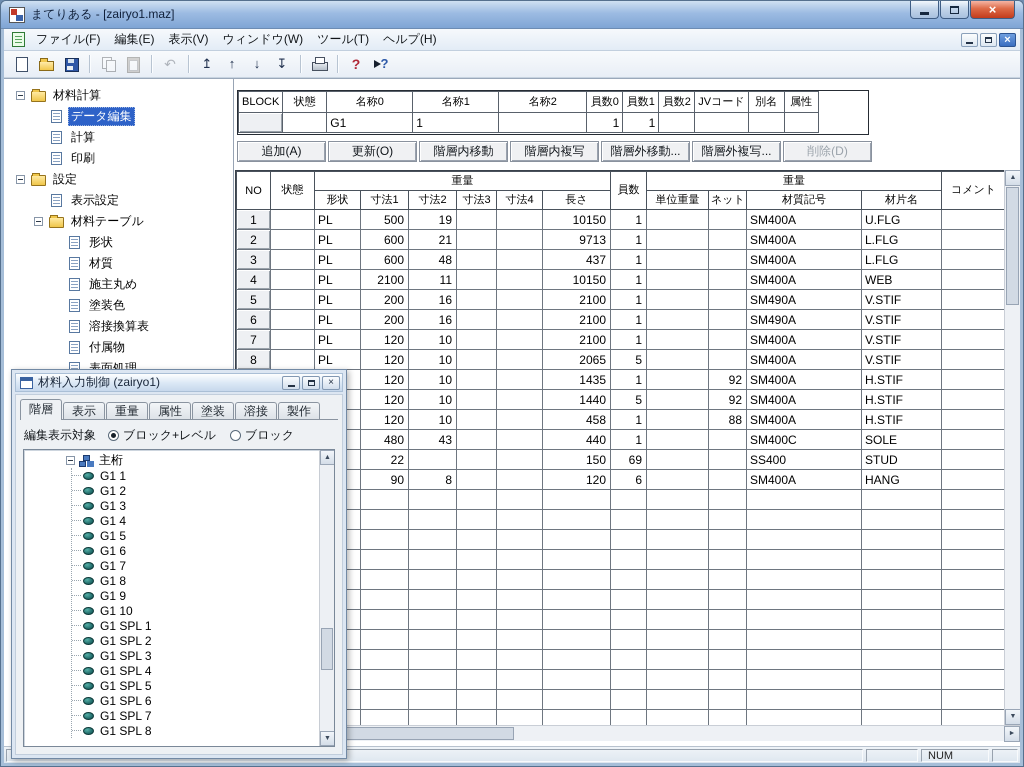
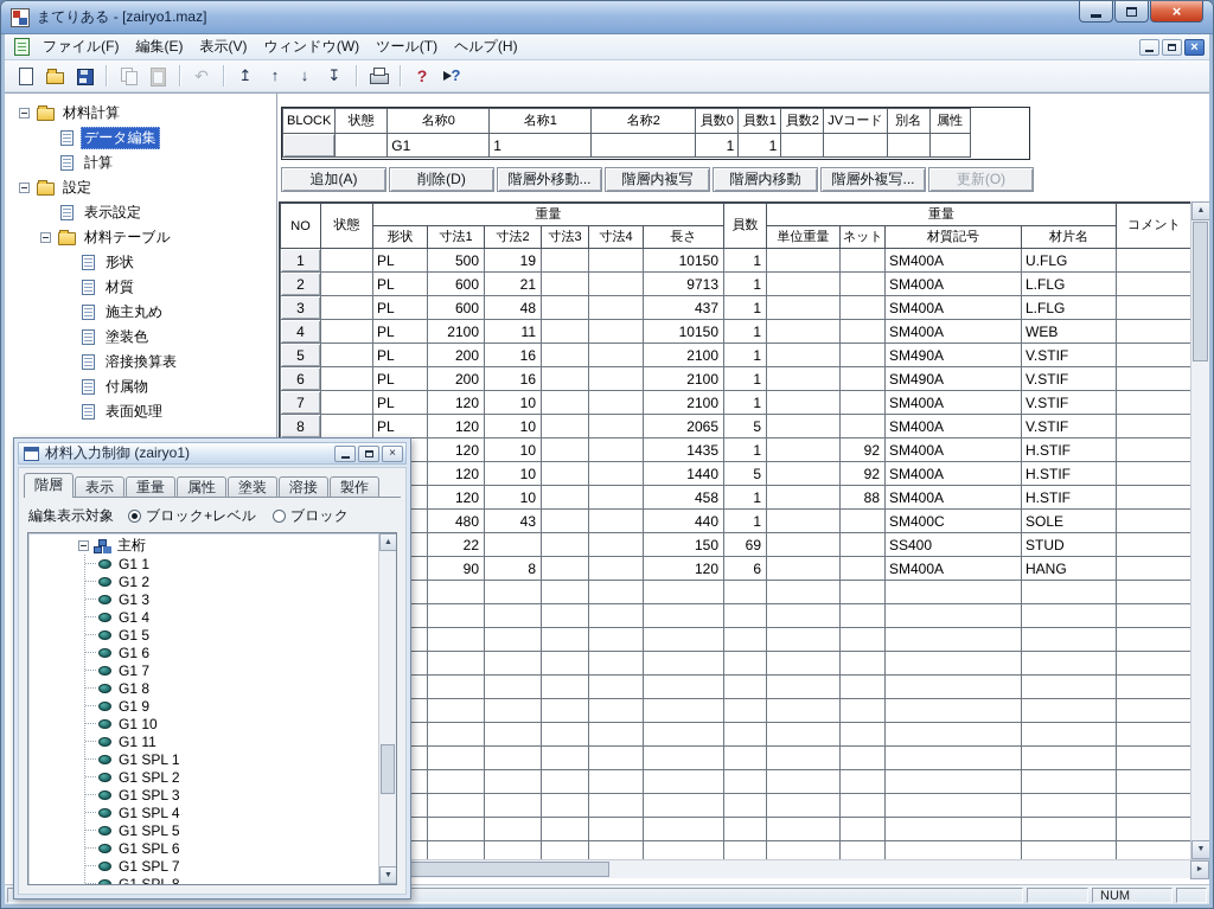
  まてりある - [zairyo1.maz]
  ×
  ファイル(F) 編集(E) 表示(V) ウィンドウ(W) ツール(T) ヘルプ(H)
  ×
  材料計算
  データ編集
  計算
- 印刷
  設定
  表示設定
  材料テーブル
  形状
  材質
  施主丸め
  塗装色
  溶接換算表
  付属物
  表面処理
  BLOCK	状態	名称0	名称1	名称2	員数0	員数1	員数2	JVコード	別名	属性
  		G1	1		1	1
  追加(A)
- 更新(O)
+ 削除(D)
- 階層内移動
+ 階層外移動...
  階層内複写
- 階層外移動...
+ 階層内移動
  階層外複写...
- 削除(D)
+ 更新(O)
  NO	状態	重量	員数	重量	コメント
  形状	寸法1	寸法2	寸法3	寸法4	長さ	単位重量	ネット	材質記号	材片名
  1		PL	500	19			10150	1			SM400A	U.FLG
  2		PL	600	21			9713	1			SM400A	L.FLG
  3		PL	600	48			437	1			SM400A	L.FLG
  4		PL	2100	11			10150	1			SM400A	WEB
  5		PL	200	16			2100	1			SM490A	V.STIF
  6		PL	200	16			2100	1			SM490A	V.STIF
  7		PL	120	10			2100	1			SM400A	V.STIF
  8		PL	120	10			2065	5			SM400A	V.STIF
  			120	10			1435	1		92	SM400A	H.STIF
  			120	10			1440	5		92	SM400A	H.STIF
  			120	10			458	1		88	SM400A	H.STIF
  			480	43			440	1			SM400C	SOLE
  			22				150	69			SS400	STUD
  			90	8			120	6			SM400A	HANG
  NUM
  材料入力制御 (zairyo1)
  ×
  階層
  表示
  重量
  属性
  塗装
  溶接
  製作
  編集表示対象
  ブロック+レベル
  ブロック
  主桁
  G1 1
  G1 2
  G1 3
  G1 4
  G1 5
  G1 6
  G1 7
  G1 8
  G1 9
  G1 10
+ G1 11
  G1 SPL 1
  G1 SPL 2
  G1 SPL 3
  G1 SPL 4
  G1 SPL 5
  G1 SPL 6
  G1 SPL 7
  G1 SPL 8
